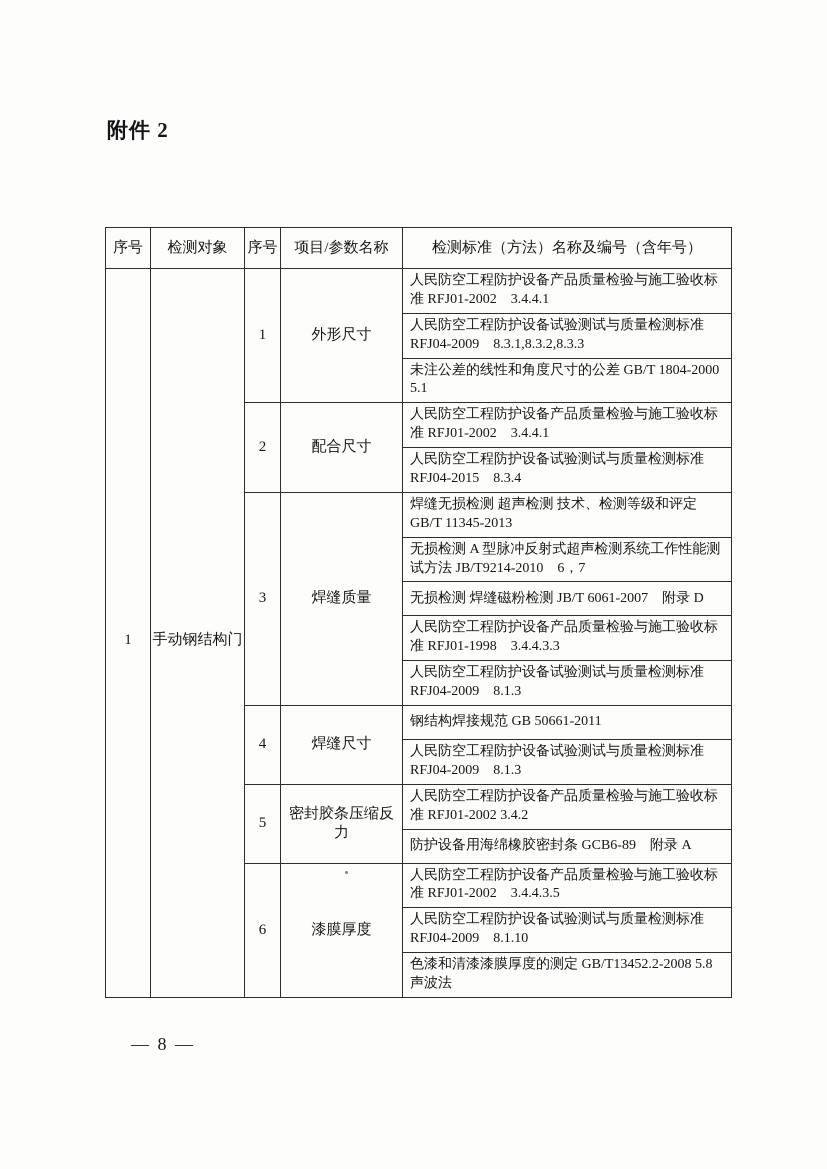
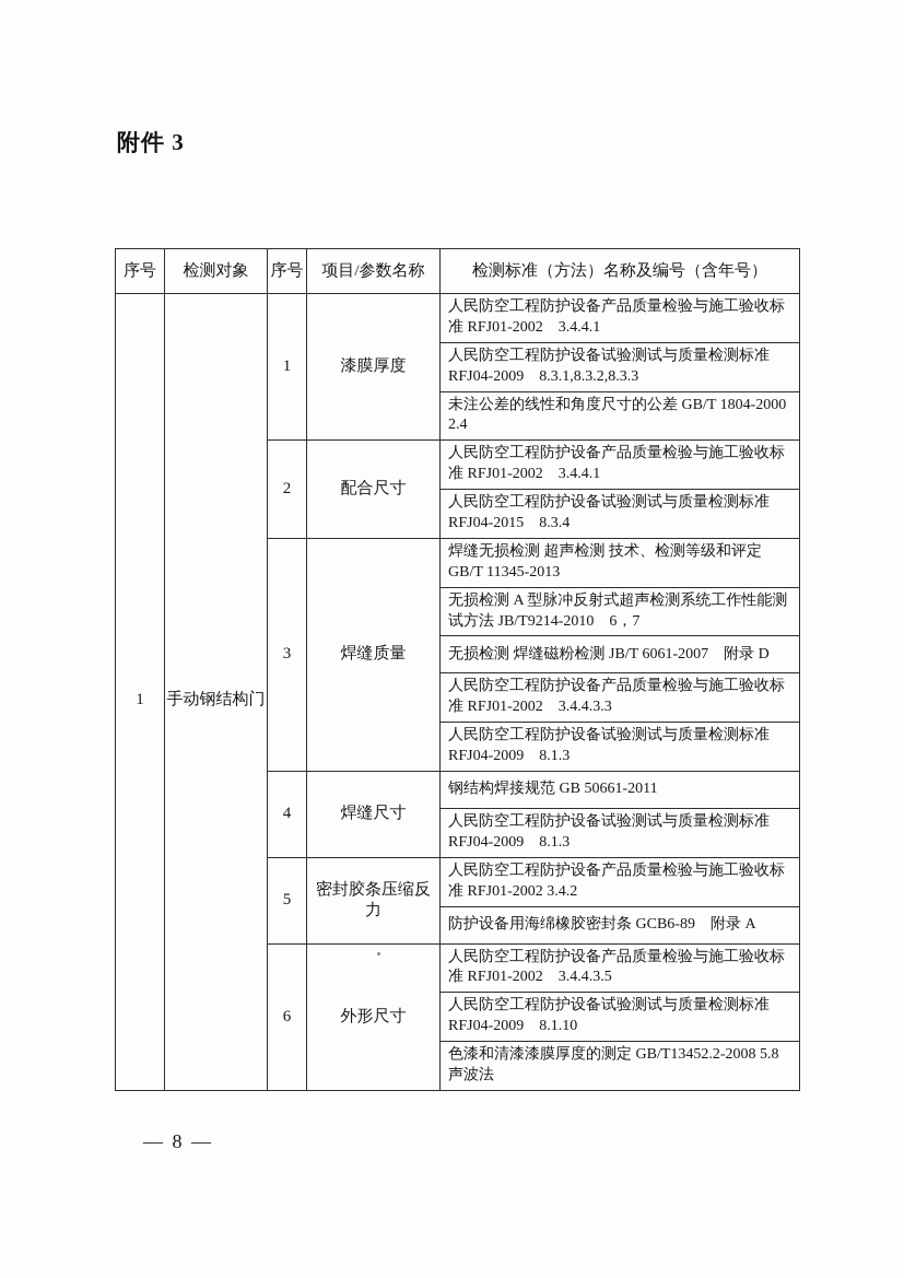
- 附件 2
+ 附件 3
  序号	检测对象	序号	项目/参数名称	检测标准（方法）名称及编号（含年号）
- 1	手动钢结构门	1	外形尺寸	人民防空工程防护设备产品质量检验与施工验收标准 RFJ01-2002 3.4.4.1
+ 1	手动钢结构门	1	漆膜厚度	人民防空工程防护设备产品质量检验与施工验收标准 RFJ01-2002 3.4.4.1
  人民防空工程防护设备试验测试与质量检测标准 RFJ04-2009 8.3.1,8.3.2,8.3.3
- 未注公差的线性和角度尺寸的公差 GB/T 1804-2000 5.1
+ 未注公差的线性和角度尺寸的公差 GB/T 1804-2000 2.4
  2	配合尺寸	人民防空工程防护设备产品质量检验与施工验收标准 RFJ01-2002 3.4.4.1
  人民防空工程防护设备试验测试与质量检测标准 RFJ04-2015 8.3.4
  3	焊缝质量	焊缝无损检测 超声检测 技术、检测等级和评定 GB/T 11345-2013
  无损检测 A 型脉冲反射式超声检测系统工作性能测试方法 JB/T9214-2010 6，7
  无损检测 焊缝磁粉检测 JB/T 6061-2007 附录 D
- 人民防空工程防护设备产品质量检验与施工验收标准 RFJ01-1998 3.4.4.3.3
+ 人民防空工程防护设备产品质量检验与施工验收标准 RFJ01-2002 3.4.4.3.3
  人民防空工程防护设备试验测试与质量检测标准 RFJ04-2009 8.1.3
  4	焊缝尺寸	钢结构焊接规范 GB 50661-2011
  人民防空工程防护设备试验测试与质量检测标准 RFJ04-2009 8.1.3
  5	密封胶条压缩反力	人民防空工程防护设备产品质量检验与施工验收标准 RFJ01-2002 3.4.2
  防护设备用海绵橡胶密封条 GCB6-89 附录 A
- 6	漆膜厚度	人民防空工程防护设备产品质量检验与施工验收标准 RFJ01-2002 3.4.4.3.5
+ 6	外形尺寸	人民防空工程防护设备产品质量检验与施工验收标准 RFJ01-2002 3.4.4.3.5
  人民防空工程防护设备试验测试与质量检测标准 RFJ04-2009 8.1.10
  色漆和清漆漆膜厚度的测定 GB/T13452.2-2008 5.8 声波法
  — 8 —
